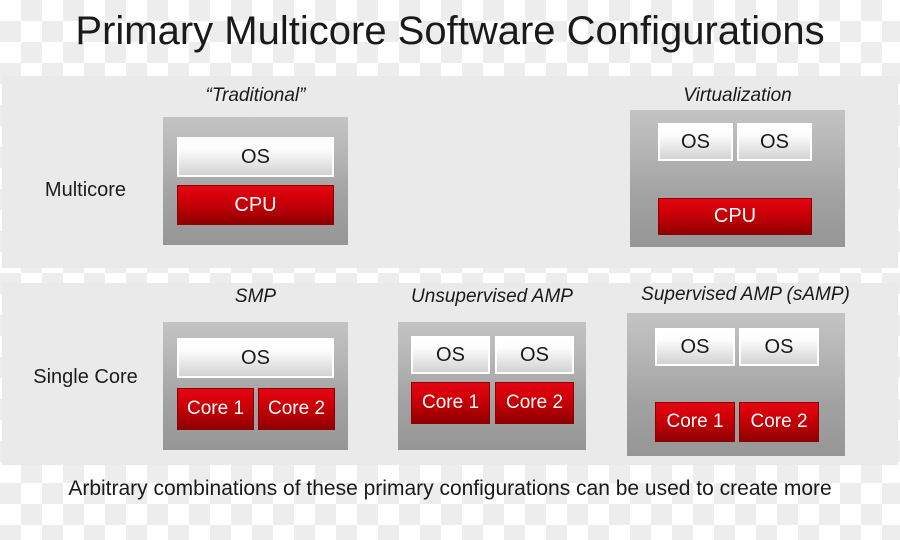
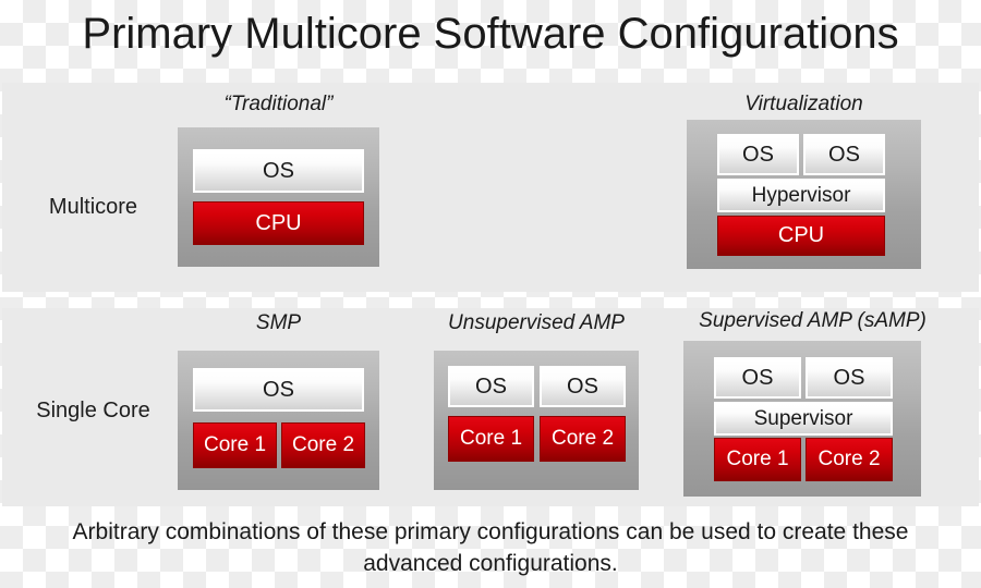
  Primary Multicore Software Configurations
  Multicore
  “Traditional”
  OS
  CPU
  Virtualization
  OS
  OS
+ Hypervisor
  CPU
  Single Core
  SMP
  OS
  Core 1
  Core 2
  Unsupervised AMP
  OS
  OS
  Core 1
  Core 2
  Supervised AMP (sAMP)
  OS
  OS
+ Supervisor
  Core 1
  Core 2
- Arbitrary combinations of these primary configurations can be used to create more
+ Arbitrary combinations of these primary configurations can be used to create these
+ advanced configurations.
